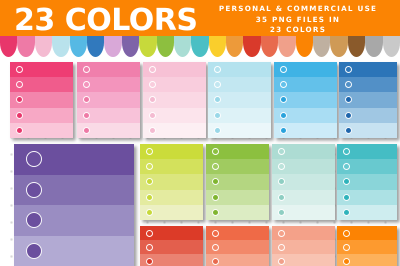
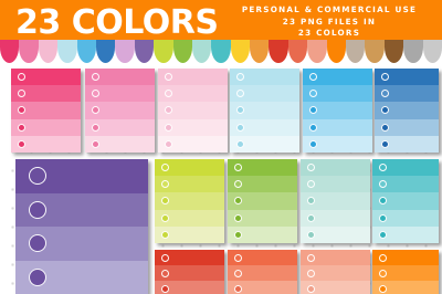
  23 COLORS
  PERSONAL & COMMERCIAL USE
- 35 PNG FILES IN
+ 23 PNG FILES IN
  23 COLORS
